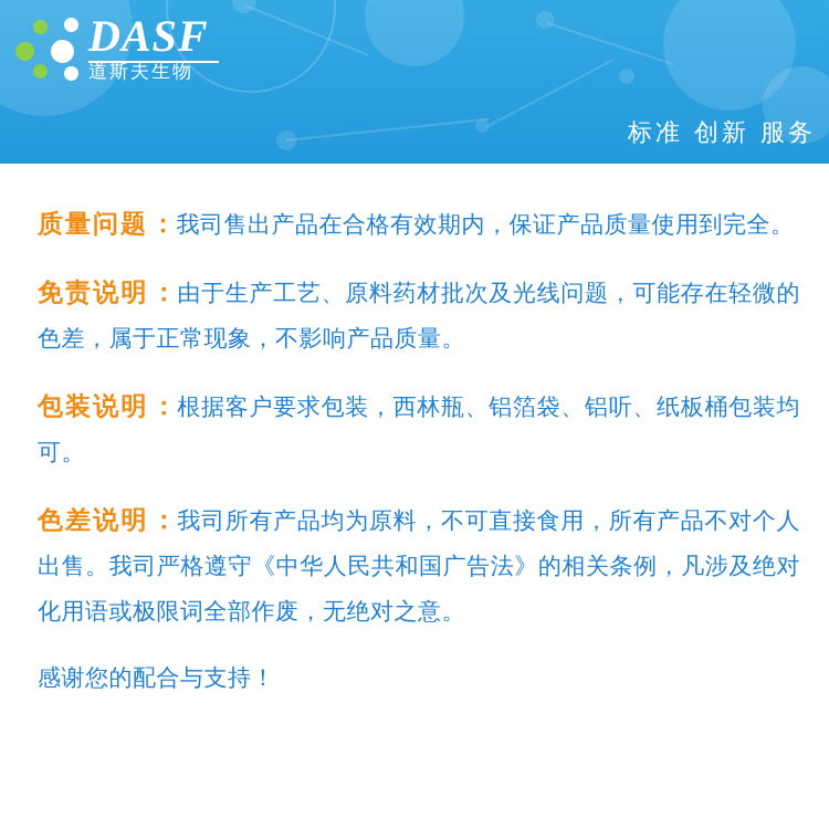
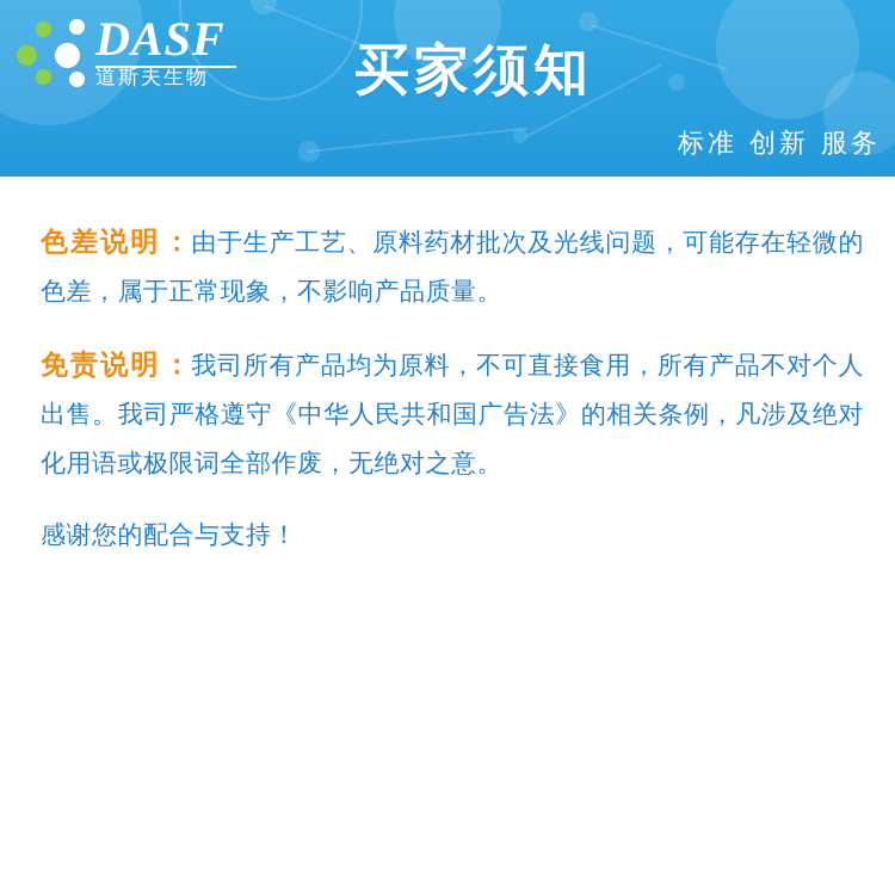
  DASF
  道斯夫生物
+ 买家须知
  标准 创新 服务
- 质量问题：我司售出产品在合格有效期内，保证产品质量使用到完全。
- 免责说明：由于生产工艺、原料药材批次及光线问题，可能存在轻微的色差，属于正常现象，不影响产品质量。
+ 色差说明：由于生产工艺、原料药材批次及光线问题，可能存在轻微的色差，属于正常现象，不影响产品质量。
- 包装说明：根据客户要求包装，西林瓶、铝箔袋、铝听、纸板桶包装均可。
- 色差说明：我司所有产品均为原料，不可直接食用，所有产品不对个人出售。我司严格遵守《中华人民共和国广告法》的相关条例，凡涉及绝对化用语或极限词全部作废，无绝对之意。
+ 免责说明：我司所有产品均为原料，不可直接食用，所有产品不对个人出售。我司严格遵守《中华人民共和国广告法》的相关条例，凡涉及绝对化用语或极限词全部作废，无绝对之意。
  感谢您的配合与支持！
